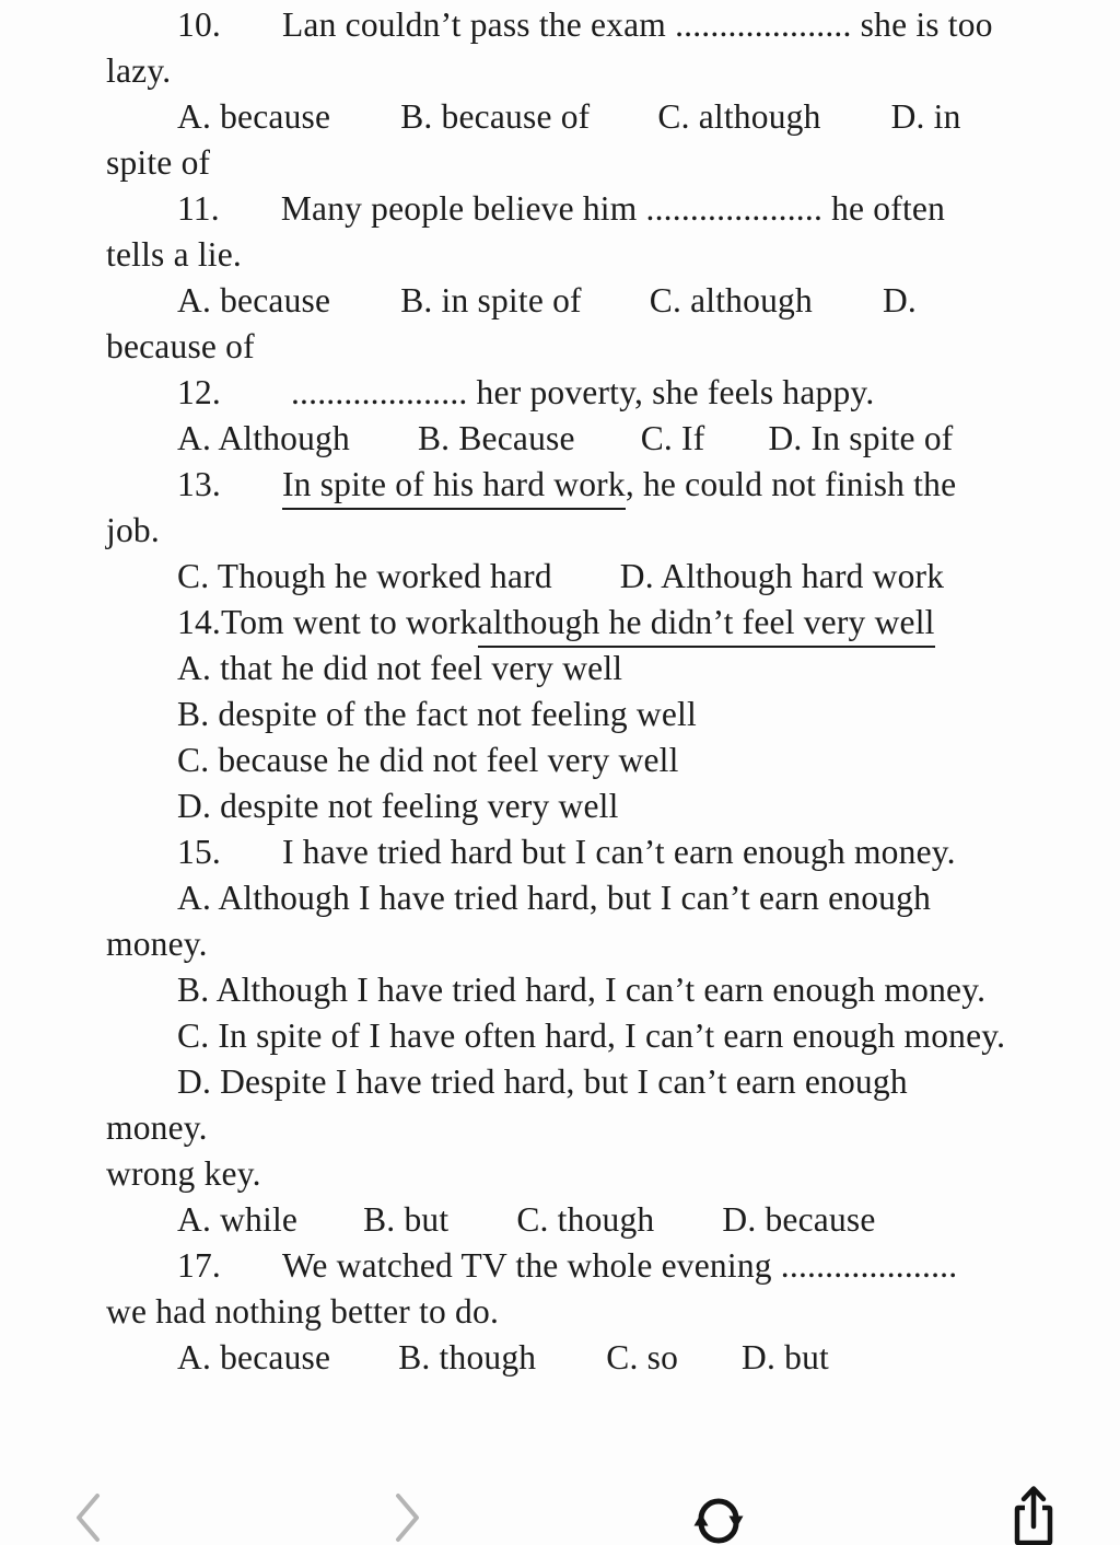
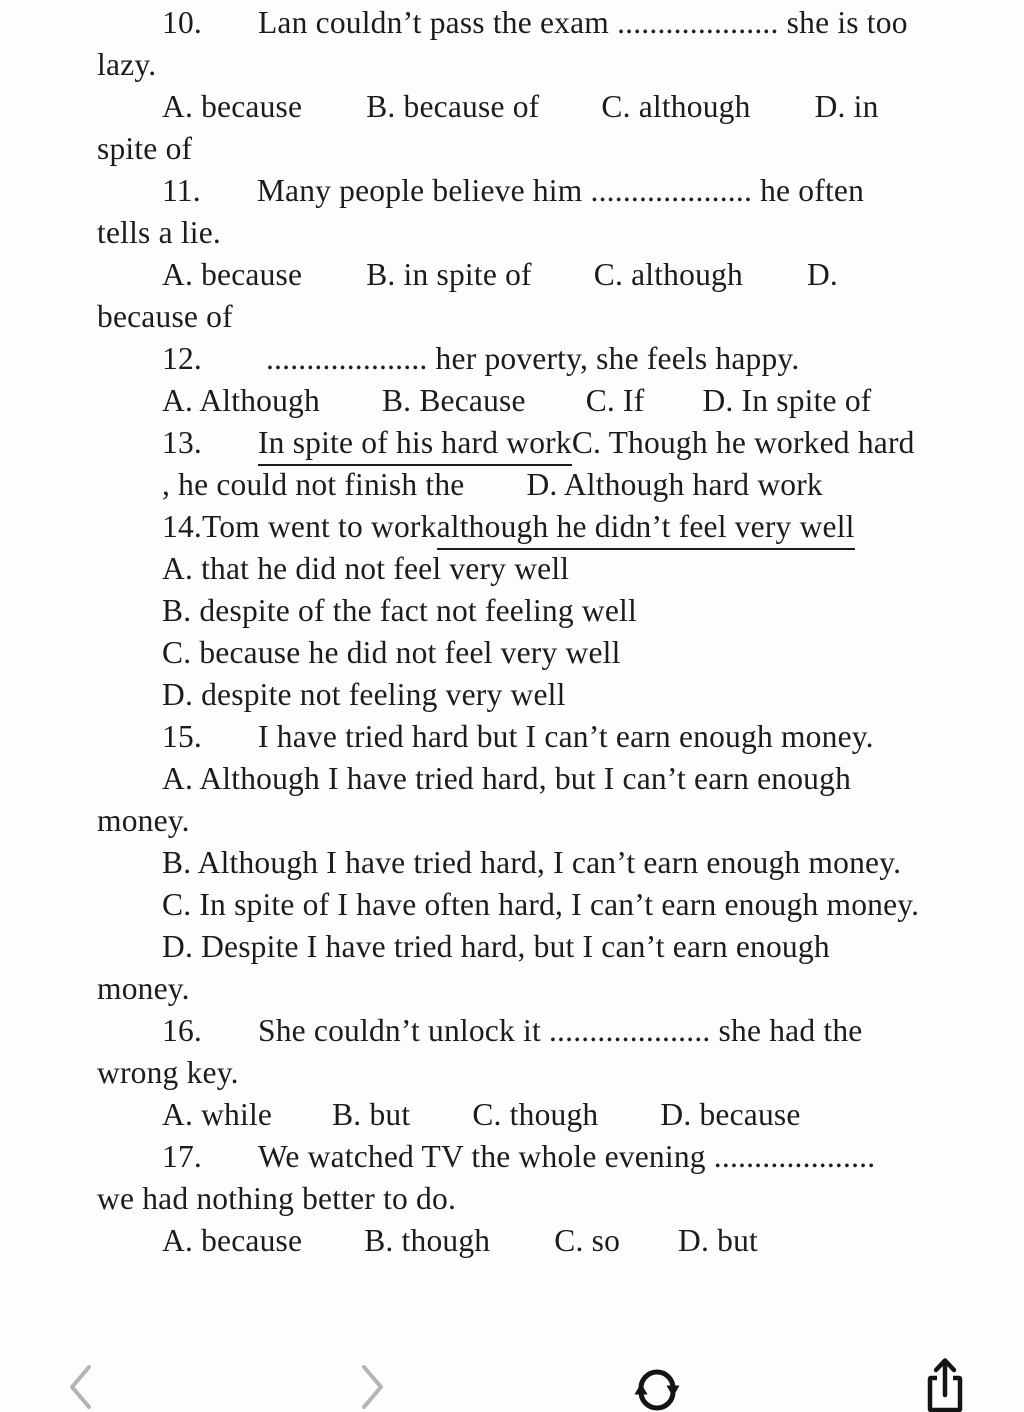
  10. Lan couldn’t pass the exam .................... she is too
  lazy.
  A. because B. because of C. although D. in
  spite of
  11. Many people believe him .................... he often
  tells a lie.
  A. because B. in spite of C. although D.
  because of
  12. .................... her poverty, she feels happy.
  A. Although B. Because C. If D. In spite of
- 13. In spite of his hard work, he could not finish the
+ 13. In spite of his hard workC. Though he worked hard
- job.
- C. Though he worked hard D. Although hard work
+ , he could not finish the D. Although hard work
  14.Tom went to work although he didn’t feel very well
  A. that he did not feel very well
  B. despite of the fact not feeling well
  C. because he did not feel very well
  D. despite not feeling very well
  15. I have tried hard but I can’t earn enough money.
  A. Although I have tried hard, but I can’t earn enough
  money.
  B. Although I have tried hard, I can’t earn enough money.
  C. In spite of I have often hard, I can’t earn enough money.
  D. Despite I have tried hard, but I can’t earn enough
  money.
+ 16. She couldn’t unlock it .................... she had the
  wrong key.
  A. while B. but C. though D. because
  17. We watched TV the whole evening ....................
  we had nothing better to do.
  A. because B. though C. so D. but
